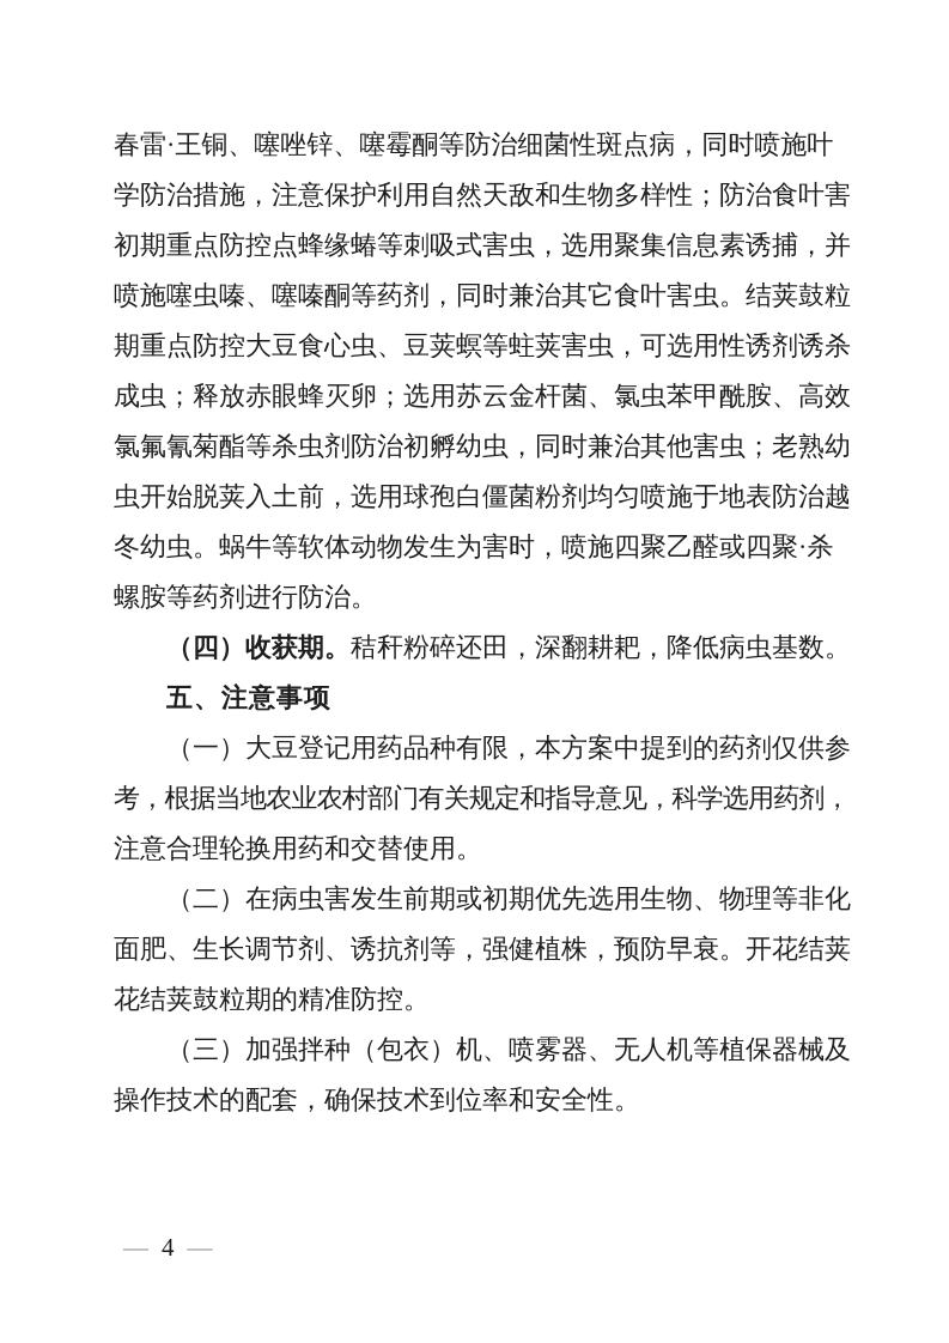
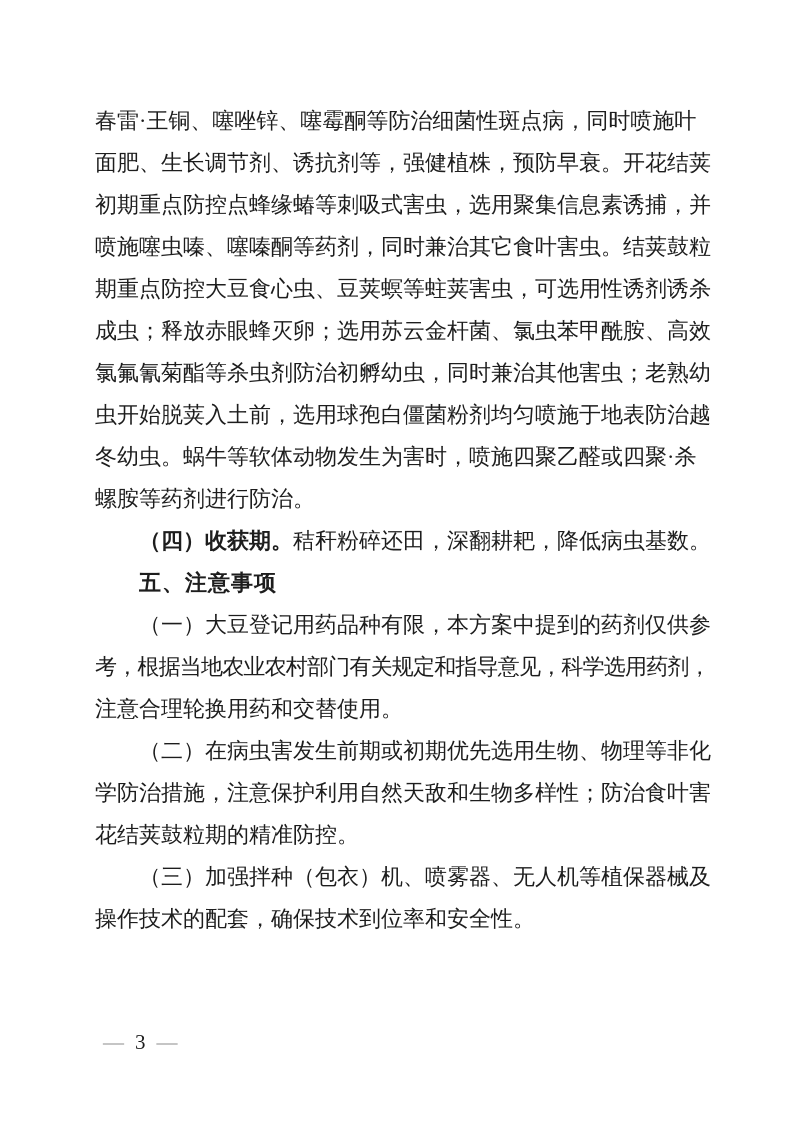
  春雷·王铜、噻唑锌、噻霉酮等防治细菌性斑点病，同时喷施叶
- 学防治措施，注意保护利用自然天敌和生物多样性；防治食叶害
+ 面肥、生长调节剂、诱抗剂等，强健植株，预防早衰。开花结荚
  初期重点防控点蜂缘蝽等刺吸式害虫，选用聚集信息素诱捕，并
  喷施噻虫嗪、噻嗪酮等药剂，同时兼治其它食叶害虫。结荚鼓粒
  期重点防控大豆食心虫、豆荚螟等蛀荚害虫，可选用性诱剂诱杀
  成虫；释放赤眼蜂灭卵；选用苏云金杆菌、氯虫苯甲酰胺、高效
  氯氟氰菊酯等杀虫剂防治初孵幼虫，同时兼治其他害虫；老熟幼
  虫开始脱荚入土前，选用球孢白僵菌粉剂均匀喷施于地表防治越
  冬幼虫。蜗牛等软体动物发生为害时，喷施四聚乙醛或四聚·杀
  螺胺等药剂进行防治。
  （四）收获期。秸秆粉碎还田，深翻耕耙，降低病虫基数。
  五、注意事项
  （一）大豆登记用药品种有限，本方案中提到的药剂仅供参
  考，根据当地农业农村部门有关规定和指导意见，科学选用药剂，
  注意合理轮换用药和交替使用。
  （二）在病虫害发生前期或初期优先选用生物、物理等非化
- 面肥、生长调节剂、诱抗剂等，强健植株，预防早衰。开花结荚
+ 学防治措施，注意保护利用自然天敌和生物多样性；防治食叶害
  花结荚鼓粒期的精准防控。
  （三）加强拌种（包衣）机、喷雾器、无人机等植保器械及
  操作技术的配套，确保技术到位率和安全性。
- — 4 —
+ — 3 —
